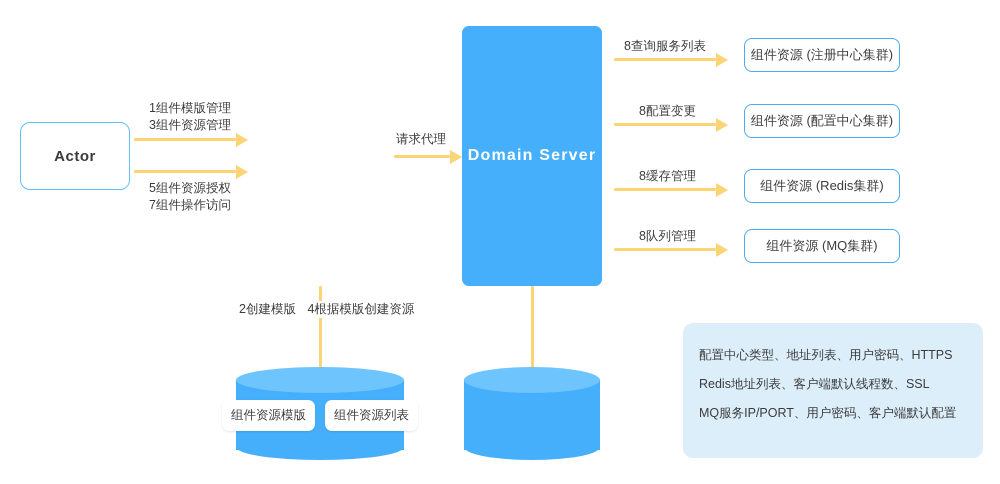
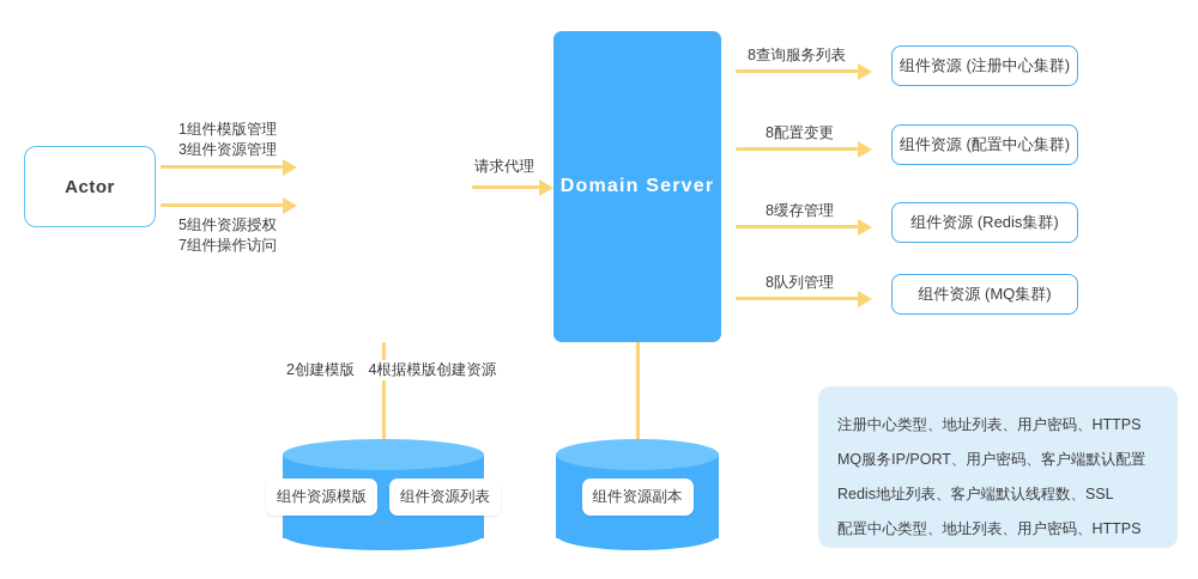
  Actor
  1组件模版管理
  3组件资源管理
  5组件资源授权
  7组件操作访问
  请求代理
  Domain Server
  8查询服务列表
  组件资源 (注册中心集群)
  8配置变更
  组件资源 (配置中心集群)
  8缓存管理
  组件资源 (Redis集群)
  8队列管理
  组件资源 (MQ集群)
  2创建模版 4根据模版创建资源
  组件资源模版
  组件资源列表
+ 组件资源副本
+ 注册中心类型、地址列表、用户密码、HTTPS
- 配置中心类型、地址列表、用户密码、HTTPS
+ MQ服务IP/PORT、用户密码、客户端默认配置
  Redis地址列表、客户端默认线程数、SSL
- MQ服务IP/PORT、用户密码、客户端默认配置
+ 配置中心类型、地址列表、用户密码、HTTPS
